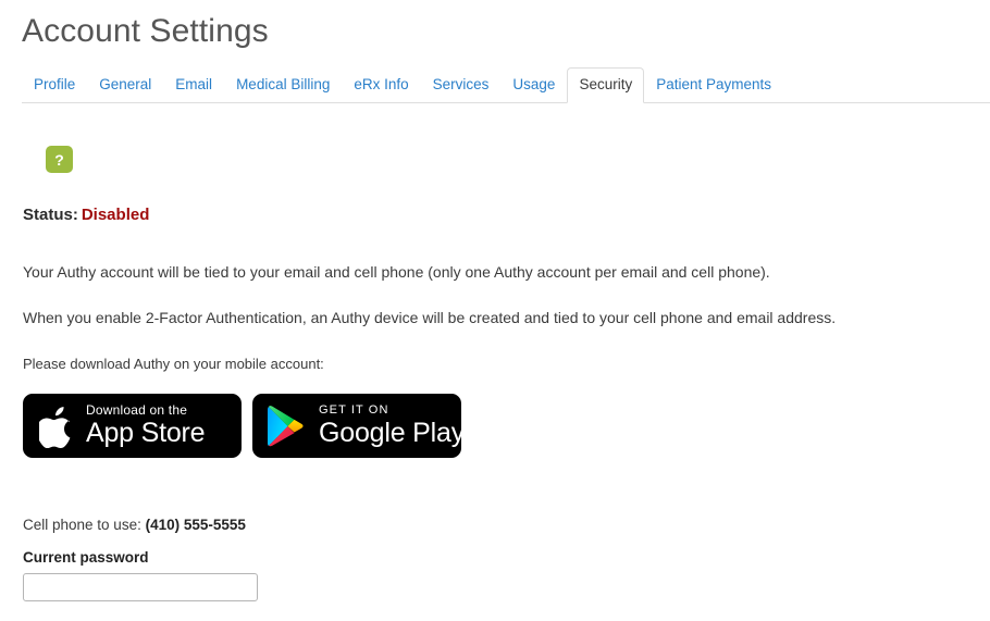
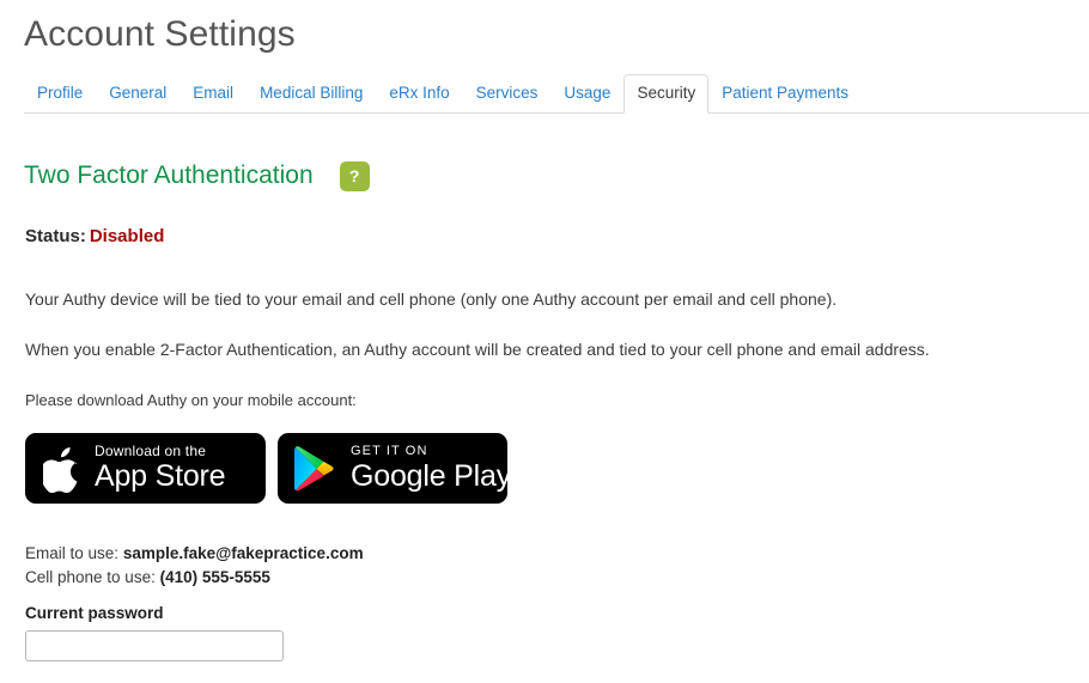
  Account Settings
  Profile
  General
  Email
  Medical Billing
  eRx Info
  Services
  Usage
  Security
  Patient Payments
+ Two Factor Authentication
  ?
  Status: Disabled
- Your Authy account will be tied to your email and cell phone (only one Authy account per email and cell phone).
+ Your Authy device will be tied to your email and cell phone (only one Authy account per email and cell phone).
- When you enable 2-Factor Authentication, an Authy device will be created and tied to your cell phone and email address.
+ When you enable 2-Factor Authentication, an Authy account will be created and tied to your cell phone and email address.
  Please download Authy on your mobile account:
  Download on the
  App Store
  GET IT ON
  Google Play
+ Email to use: sample.fake@fakepractice.com
  Cell phone to use: (410) 555-5555
  Current password
